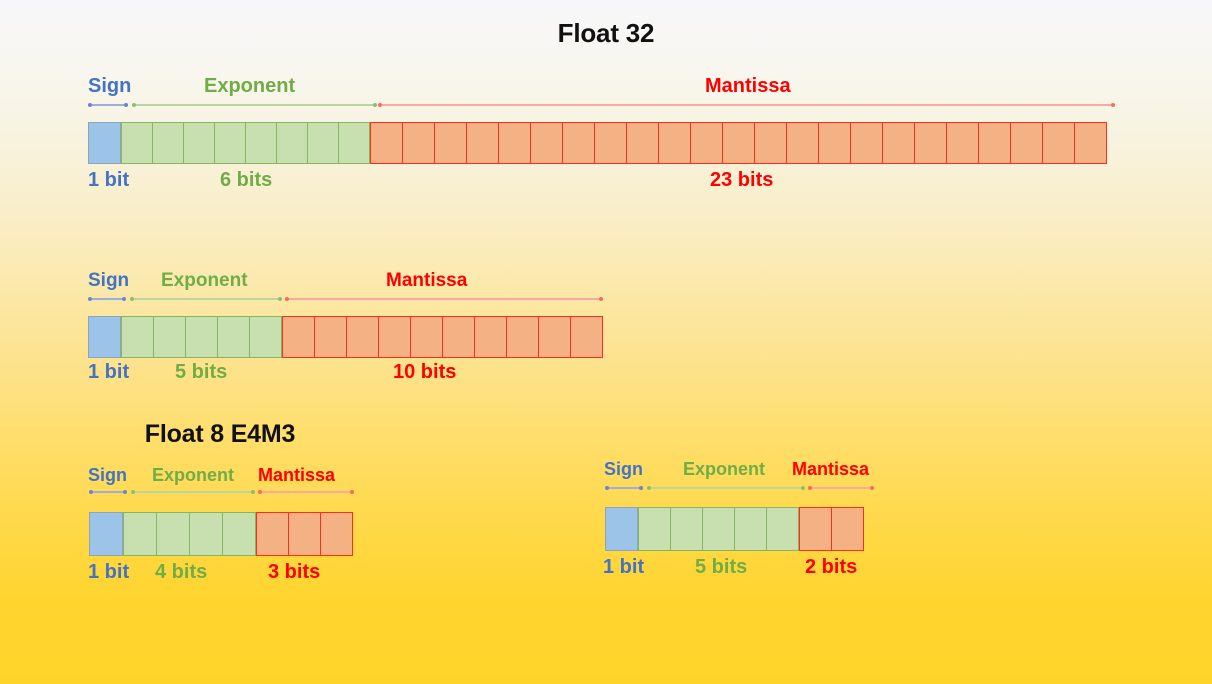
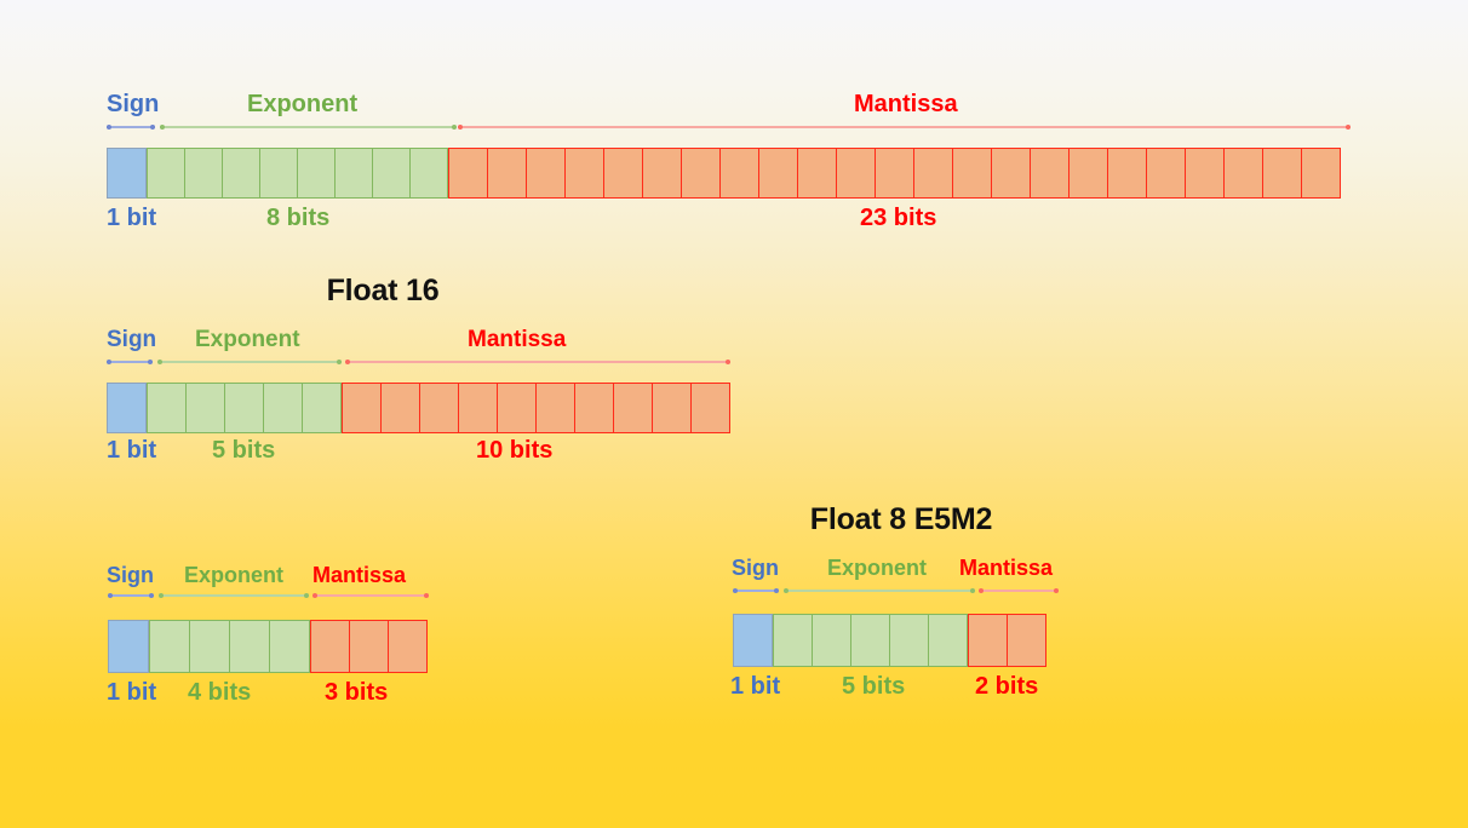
- Float 32
  Sign
  Exponent
  Mantissa
  1 bit
- 6 bits
+ 8 bits
  23 bits
+ Float 16
  Sign
  Exponent
  Mantissa
  1 bit
  5 bits
  10 bits
- Float 8 E4M3
  Sign
  Exponent
  Mantissa
  1 bit
  4 bits
  3 bits
+ Float 8 E5M2
  Sign
  Exponent
  Mantissa
  1 bit
  5 bits
  2 bits
